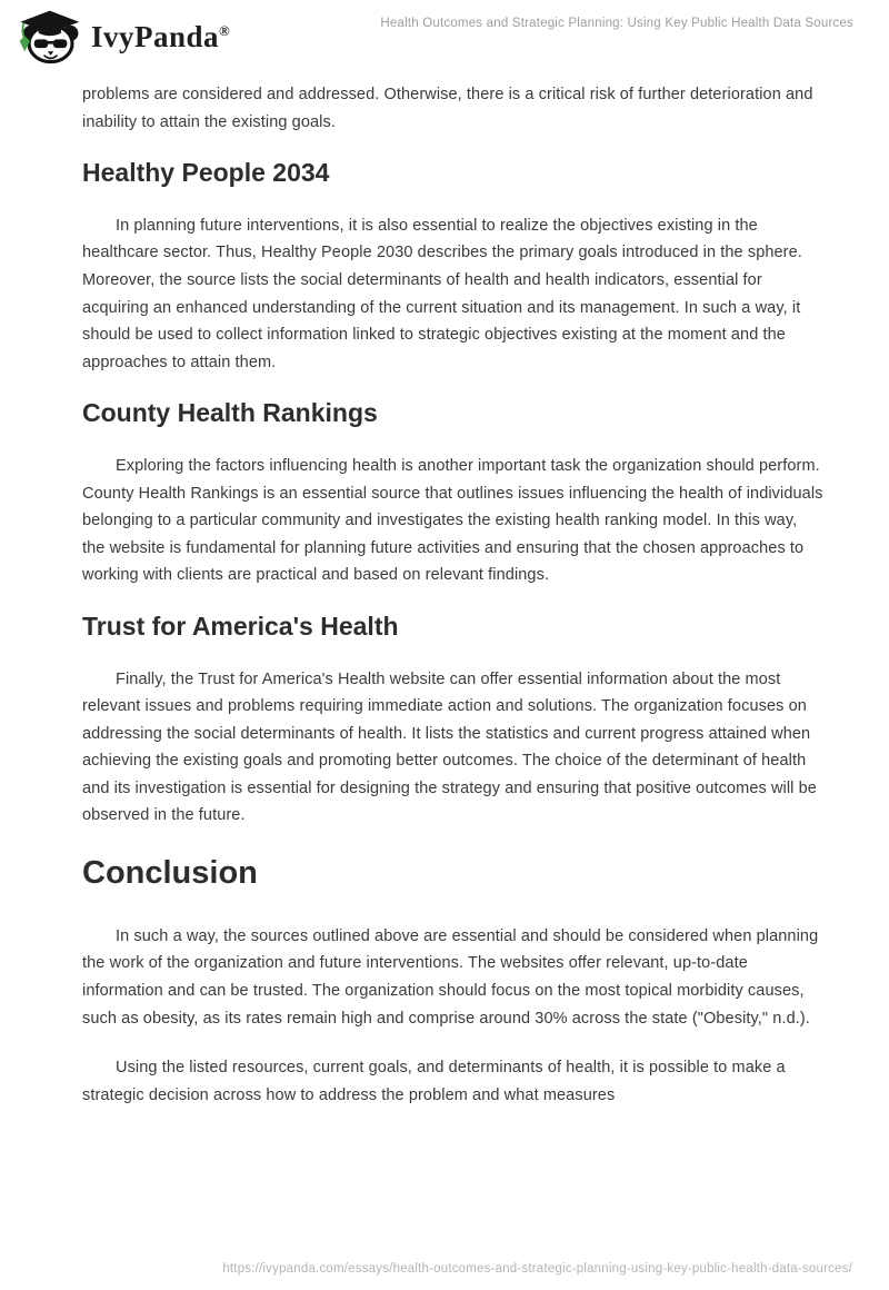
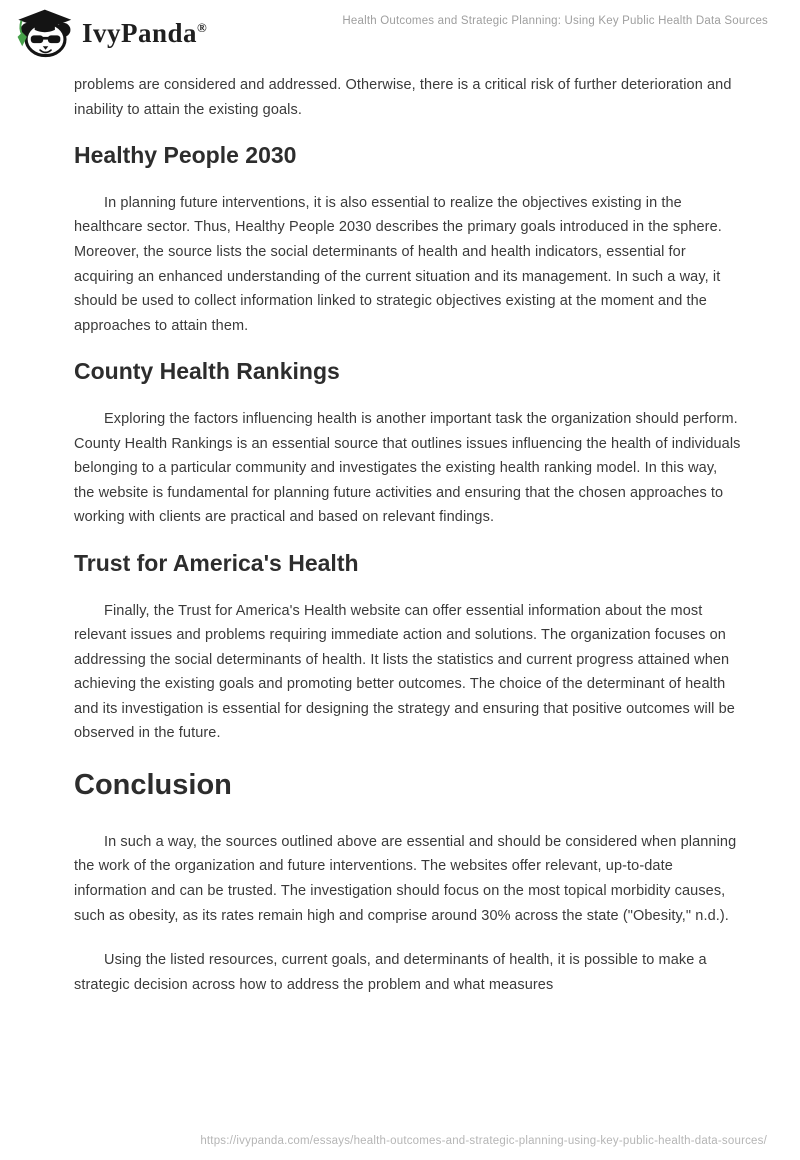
  IvyPanda®
  Health Outcomes and Strategic Planning: Using Key Public Health Data Sources
  problems are considered and addressed. Otherwise, there is a critical risk of further deterioration and inability to attain the existing goals.
- Healthy People 2034
+ Healthy People 2030
  In planning future interventions, it is also essential to realize the objectives existing in the healthcare sector. Thus, Healthy People 2030 describes the primary goals introduced in the sphere. Moreover, the source lists the social determinants of health and health indicators, essential for acquiring an enhanced understanding of the current situation and its management. In such a way, it should be used to collect information linked to strategic objectives existing at the moment and the approaches to attain them.
  County Health Rankings
  Exploring the factors influencing health is another important task the organization should perform. County Health Rankings is an essential source that outlines issues influencing the health of individuals belonging to a particular community and investigates the existing health ranking model. In this way, the website is fundamental for planning future activities and ensuring that the chosen approaches to working with clients are practical and based on relevant findings.
  Trust for America's Health
  Finally, the Trust for America's Health website can offer essential information about the most relevant issues and problems requiring immediate action and solutions. The organization focuses on addressing the social determinants of health. It lists the statistics and current progress attained when achieving the existing goals and promoting better outcomes. The choice of the determinant of health and its investigation is essential for designing the strategy and ensuring that positive outcomes will be observed in the future.
  Conclusion
- In such a way, the sources outlined above are essential and should be considered when planning the work of the organization and future interventions. The websites offer relevant, up-to-date information and can be trusted. The organization should focus on the most topical morbidity causes, such as obesity, as its rates remain high and comprise around 30% across the state ("Obesity," n.d.).
+ In such a way, the sources outlined above are essential and should be considered when planning the work of the organization and future interventions. The websites offer relevant, up-to-date information and can be trusted. The investigation should focus on the most topical morbidity causes, such as obesity, as its rates remain high and comprise around 30% across the state ("Obesity," n.d.).
  Using the listed resources, current goals, and determinants of health, it is possible to make a strategic decision across how to address the problem and what measures
  https://ivypanda.com/essays/health-outcomes-and-strategic-planning-using-key-public-health-data-sources/
